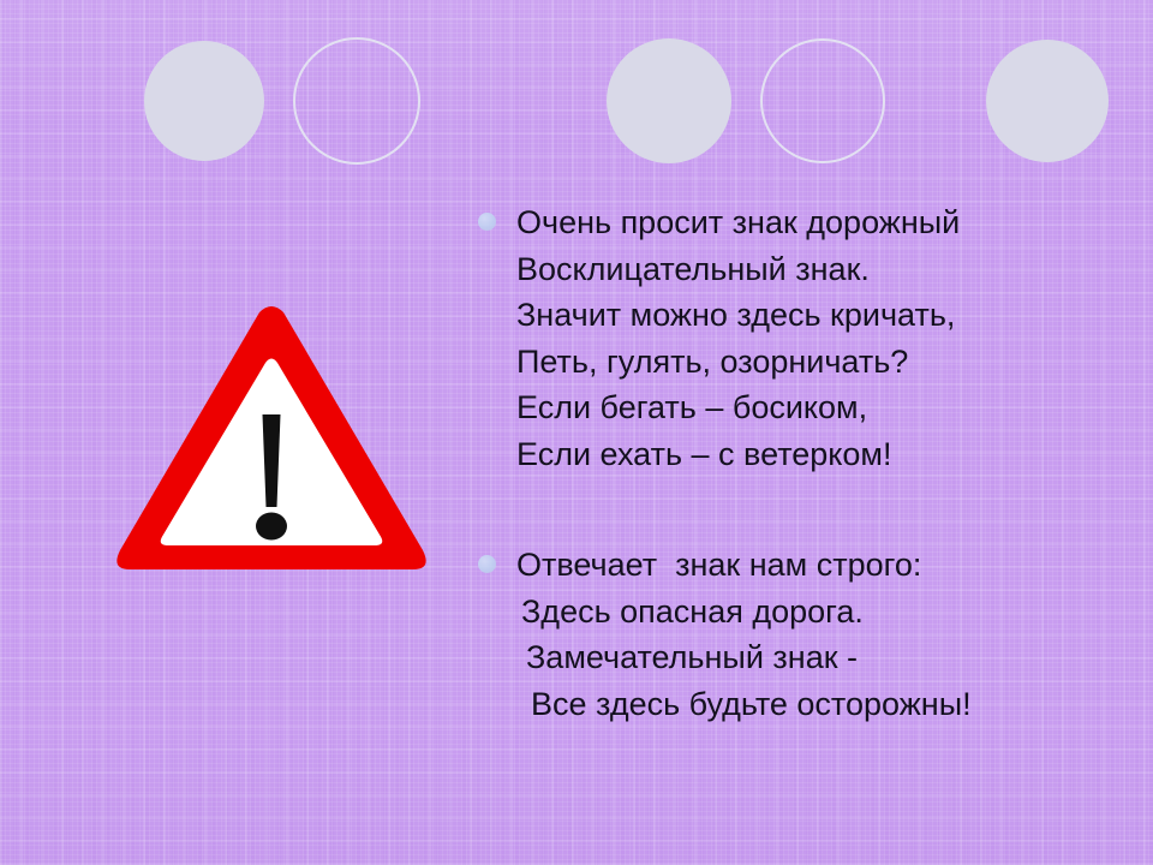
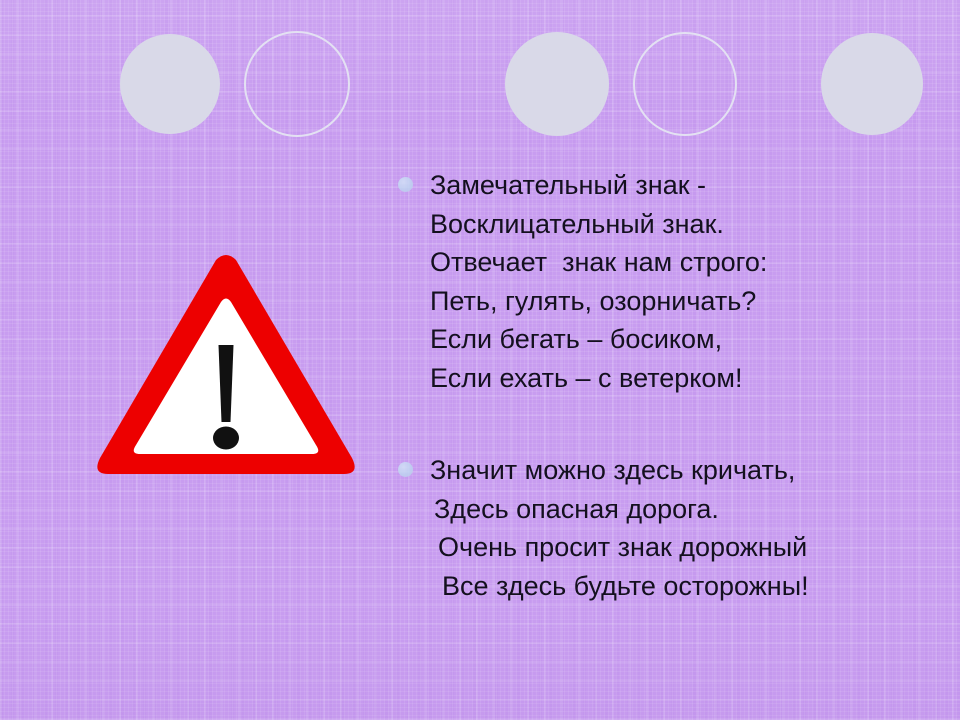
- Очень просит знак дорожный
+ Замечательный знак -
  Восклицательный знак.
- Значит можно здесь кричать,
+ Отвечает знак нам строго:
  Петь, гулять, озорничать?
  Если бегать – босиком,
  Если ехать – с ветерком!
- Отвечает знак нам строго:
+ Значит можно здесь кричать,
  Здесь опасная дорога.
- Замечательный знак -
+ Очень просит знак дорожный
  Все здесь будьте осторожны!
